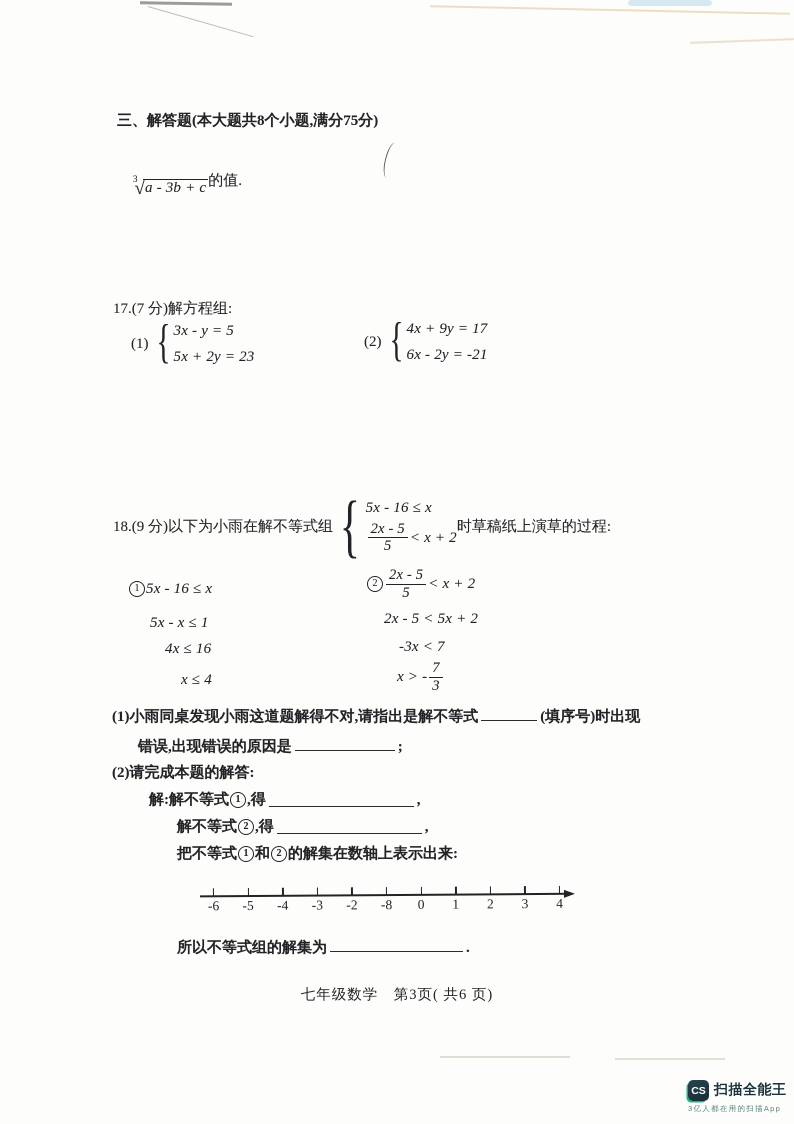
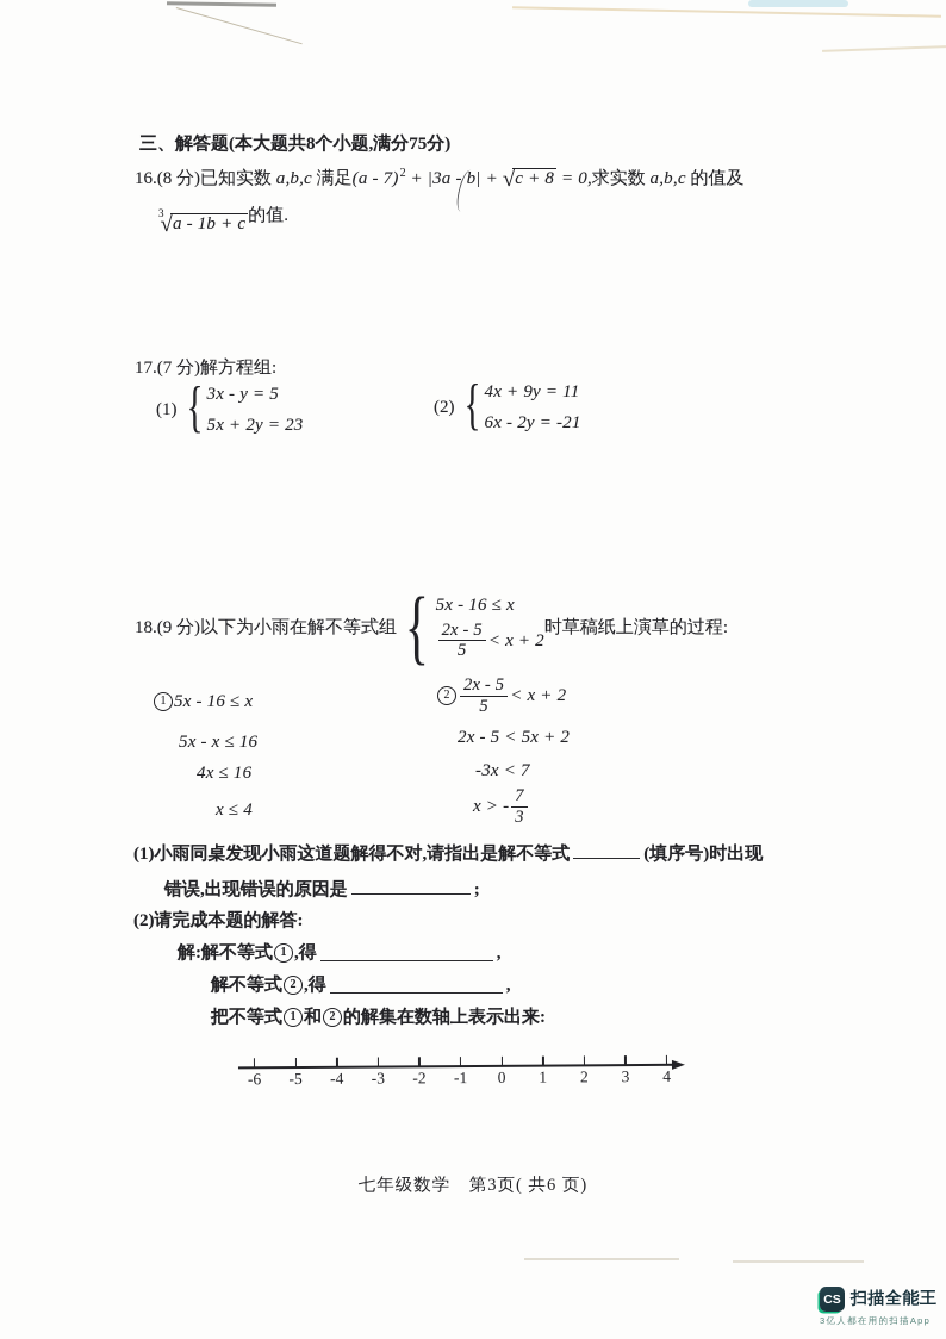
  三、解答题(本大题共8个小题,满分75分)
+ 16.(8 分)已知实数 a,b,c 满足(a - 7)2 + |3a - b| +
+ c + 8
+ = 0,求实数 a,b,c 的值及
  3
- a - 3b + c
+ a - 1b + c
  的值.
  17.(7 分)解方程组:
  (1)
  3x - y = 5
  5x + 2y = 23
  (2)
- 4x + 9y = 17
+ 4x + 9y = 11
  6x - 2y = -21
  18.(9 分)以下为小雨在解不等式组
  5x - 16 ≤ x
  2x - 5
  5
  < x + 2
  时草稿纸上演草的过程:
  1
  5x - 16 ≤ x
- 5x - x ≤ 1
+ 5x - x ≤ 16
  4x ≤ 16
  x ≤ 4
  2
  2x - 5
  5
  < x + 2
  2x - 5 < 5x + 2
  -3x < 7
  x > -
  7
  3
  (1)小雨同桌发现小雨这道题解得不对,请指出是解不等式 (填序号)时出现
  错误,出现错误的原因是 ;
  (2)请完成本题的解答:
  解:解不等式
  1
  ,得
  ,
  解不等式
  2
  ,得
  ,
  把不等式
  1
  和
  2
  的解集在数轴上表示出来:
  -6
  -5
  -4
  -3
  -2
- -8
+ -1
  0
  1
  2
  3
  4
- 所以不等式组的解集为 .
  七年级数学 第3页( 共6 页)
  CS
  扫描全能王
  3亿人都在用的扫描App
